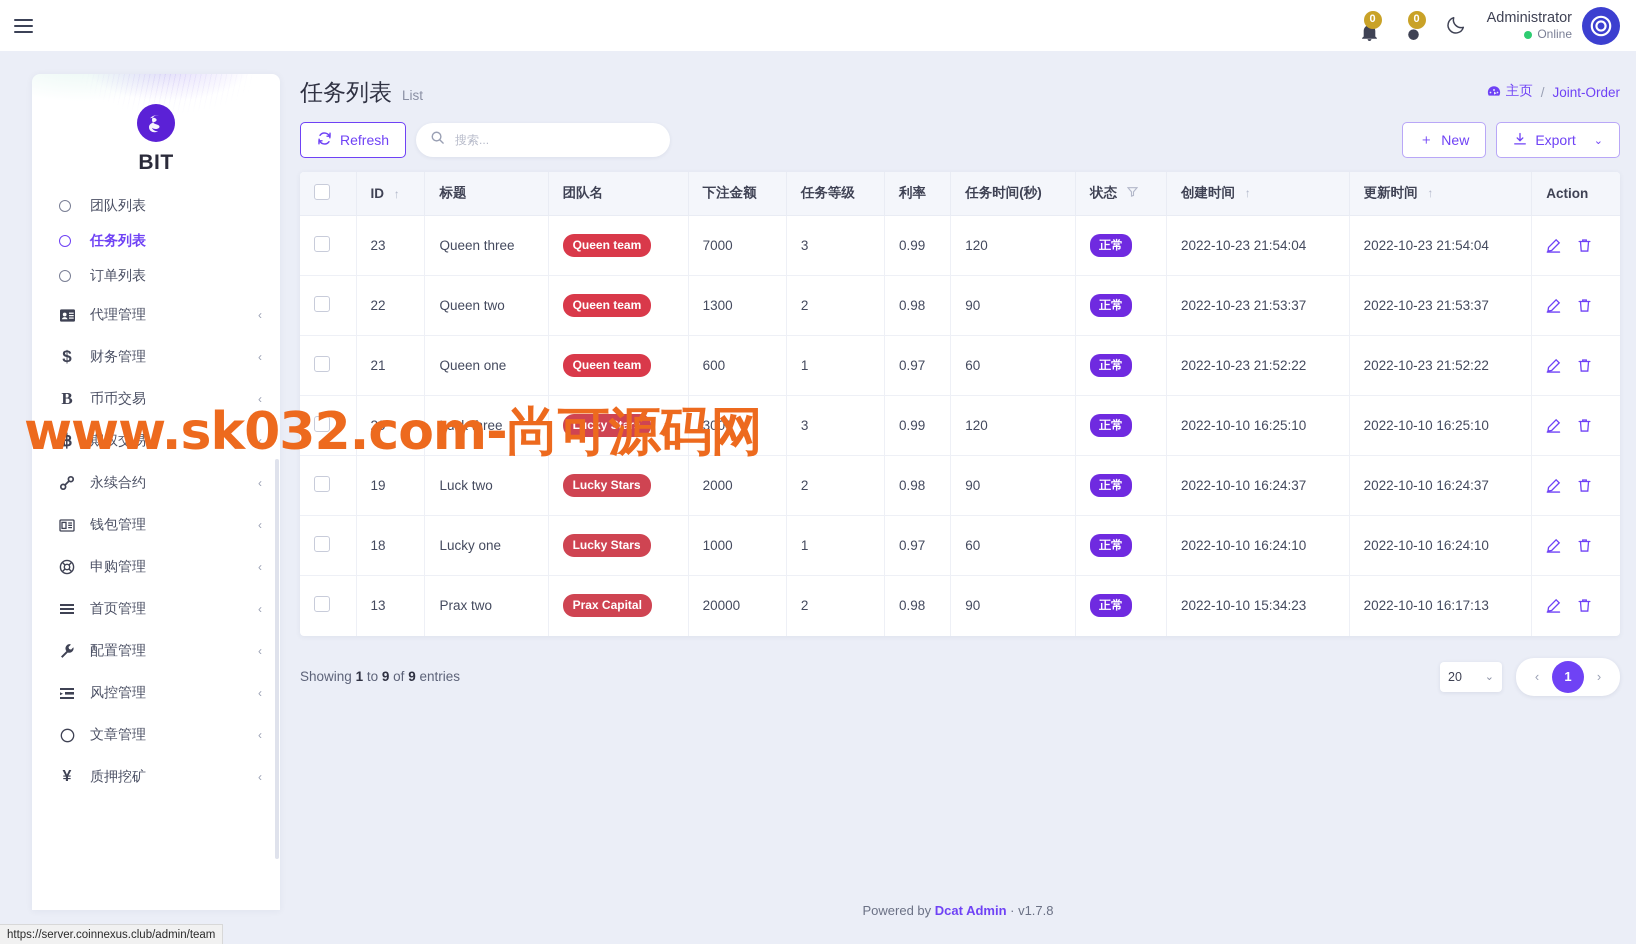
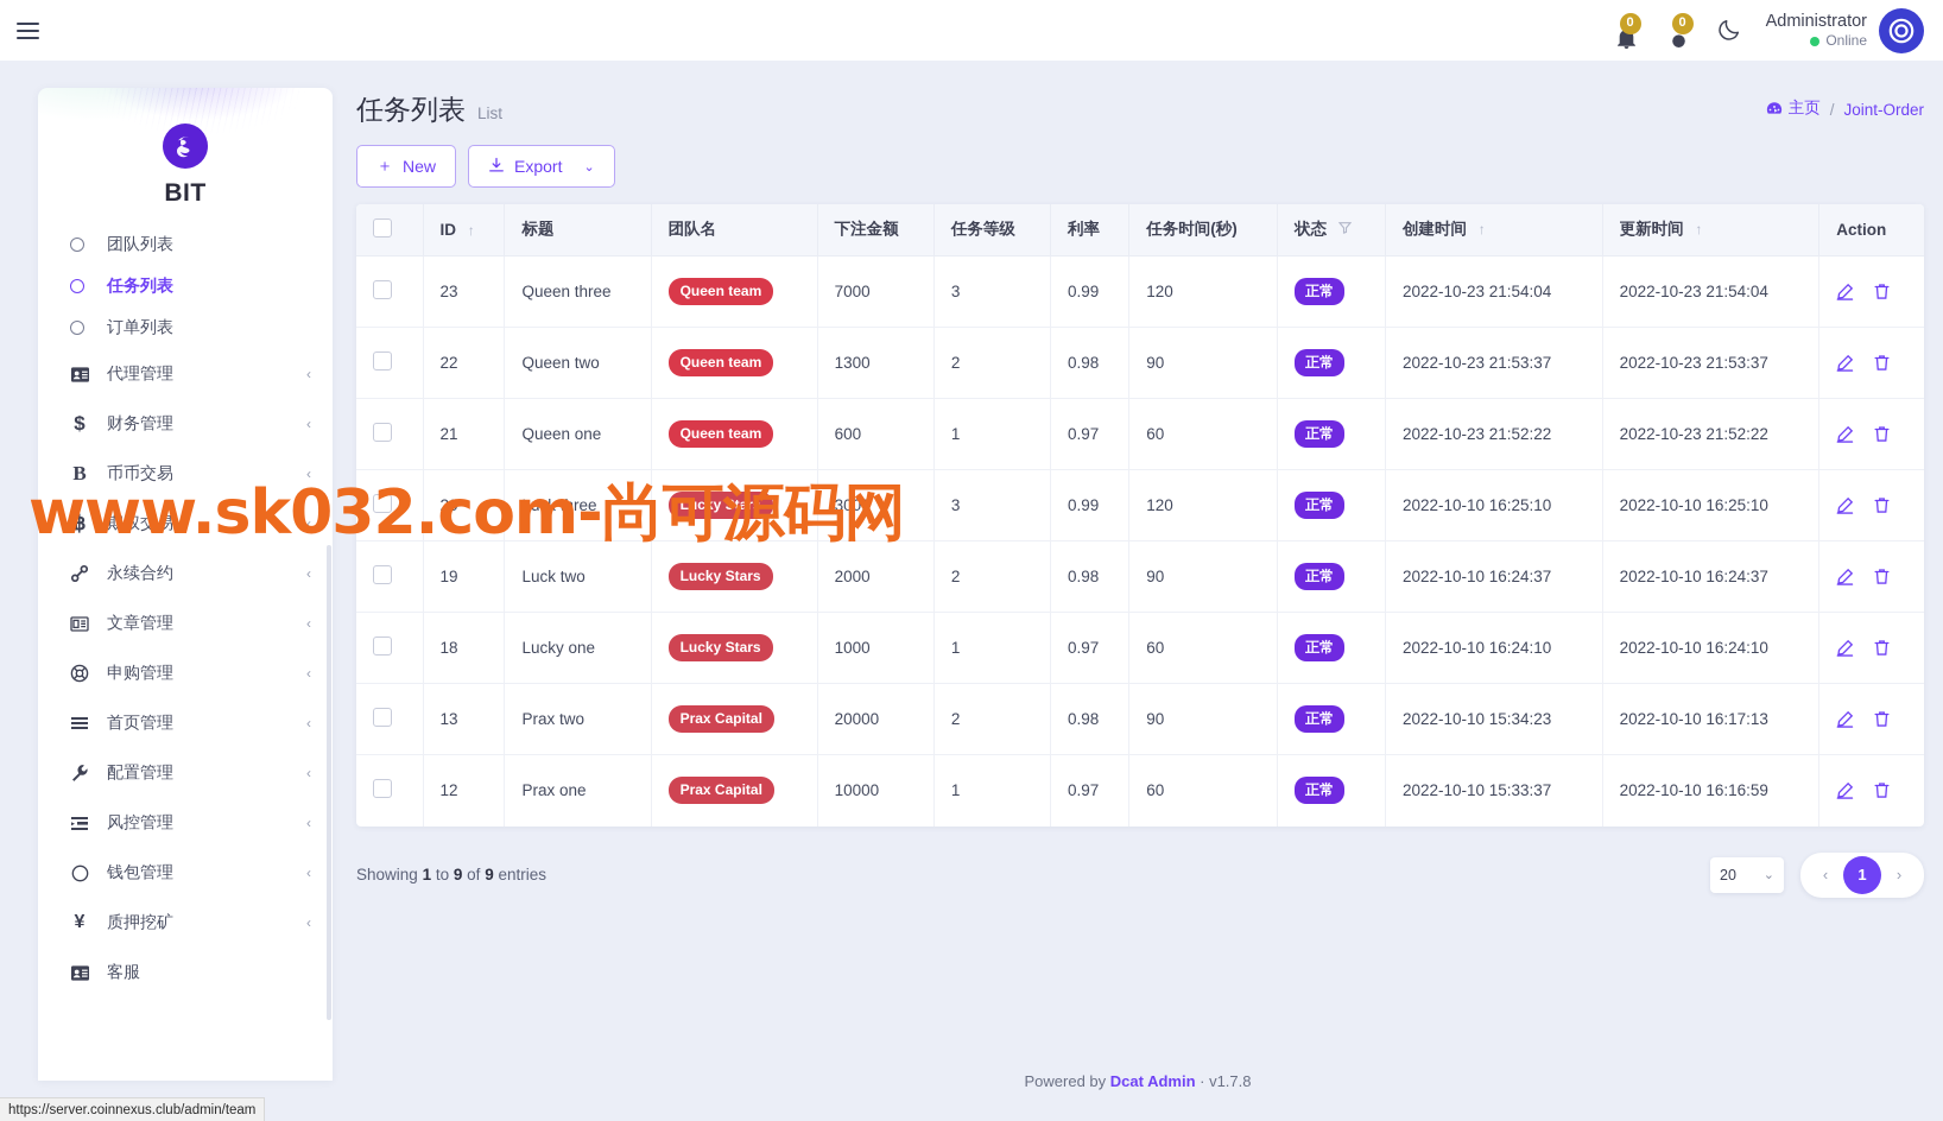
  0
  0
  Administrator
  Online
  BIT
  团队列表
  任务列表
  订单列表
  代理管理
  ‹
  $
  财务管理
  ‹
  B
  币币交易
  ‹
  ฿
  期权交易
  ‹
  永续合约
  ‹
- 钱包管理
+ 文章管理
  ‹
  申购管理
  ‹
  首页管理
  ‹
  配置管理
  ‹
  风控管理
  ‹
- 文章管理
+ 钱包管理
  ‹
  ¥
  质押挖矿
  ‹
+ 客服
  任务列表
  List
  主页
  /
  Joint-Order
- Refresh
- 搜索...
  ＋
  New
  Export
  ⌄
  	ID ↑	标题	团队名	下注金额	任务等级	利率	任务时间(秒)	状态	创建时间 ↑	更新时间 ↑	Action
  	23	Queen three	Queen team	7000	3	0.99	120	正常	2022-10-23 21:54:04	2022-10-23 21:54:04
  	22	Queen two	Queen team	1300	2	0.98	90	正常	2022-10-23 21:53:37	2022-10-23 21:53:37
  	21	Queen one	Queen team	600	1	0.97	60	正常	2022-10-23 21:52:22	2022-10-23 21:52:22
  	20	Luck three	Lucky Stars	3000	3	0.99	120	正常	2022-10-10 16:25:10	2022-10-10 16:25:10
  	19	Luck two	Lucky Stars	2000	2	0.98	90	正常	2022-10-10 16:24:37	2022-10-10 16:24:37
  	18	Lucky one	Lucky Stars	1000	1	0.97	60	正常	2022-10-10 16:24:10	2022-10-10 16:24:10
  	13	Prax two	Prax Capital	20000	2	0.98	90	正常	2022-10-10 15:34:23	2022-10-10 16:17:13
+ 	12	Prax one	Prax Capital	10000	1	0.97	60	正常	2022-10-10 15:33:37	2022-10-10 16:16:59
  Showing 1 to 9 of 9 entries
  20
  ⌄
  ‹
  1
  ›
  Powered by Dcat Admin · v1.7.8
  www.sk032.com-尚可源码网
  https://server.coinnexus.club/admin/team
